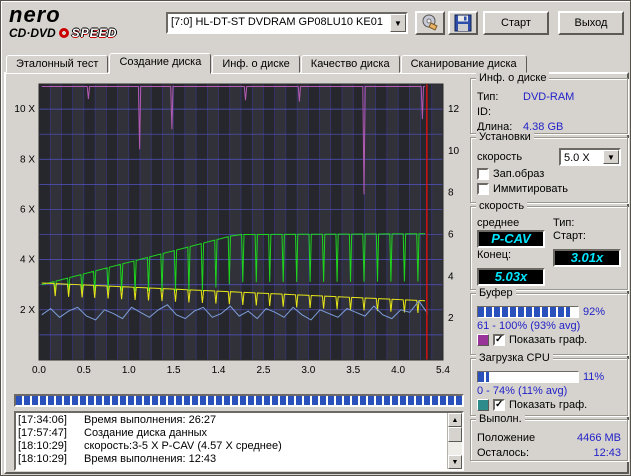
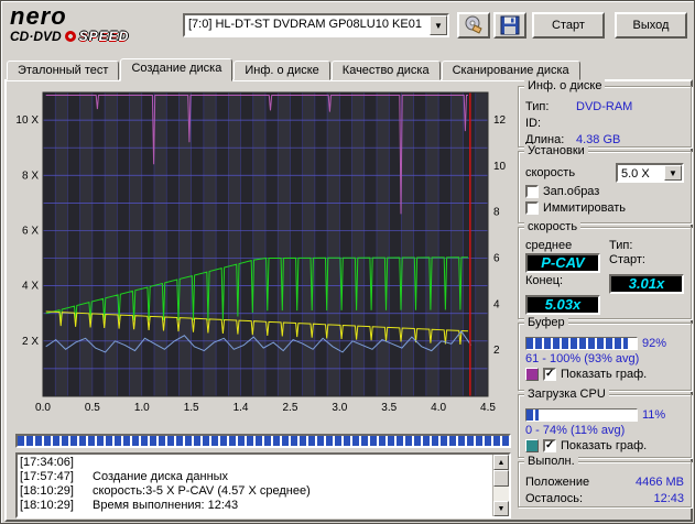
  nero
  CD·DVD
  SPEED
  [7:0] HL-DT-ST DVDRAM GP08LU10 KE01
  ▼
  Старт
  Выход
  Эталонный тест
  Создание диска
  Инф. о диске
  Качество диска
  Сканирование диска
  10 X
  8 X
  6 X
  4 X
  2 X
  12
  10
  8
  6
  4
  2
  0.0
  0.5
  1.0
  1.5
  1.4
  2.5
  3.0
  3.5
  4.0
- 5.4
+ 4.5
  [17:34:06]
- Время выполнения: 26:27
  [17:57:47]
  Создание диска данных
  [18:10:29]
  скорость:3-5 X P-CAV (4.57 X среднее)
  [18:10:29]
  Время выполнения: 12:43
  Инф. о диске
  Тип:
  DVD-RAM
  ID:
  Длина:
  4.38 GB
  Установки
  скорость
  5.0 X
  ▼
  Зап.образ
  Иммитировать
  скорость
  среднее
  Тип:
  P-CAV
  Старт:
  Конец:
  3.01x
  5.03x
  Буфер
  92%
  61 - 100% (93% avg)
  ✓
  Показать граф.
  Загрузка CPU
  11%
  0 - 74% (11% avg)
  ✓
  Показать граф.
  Выполн.
  Положение
  4466 MB
  Осталось:
  12:43
